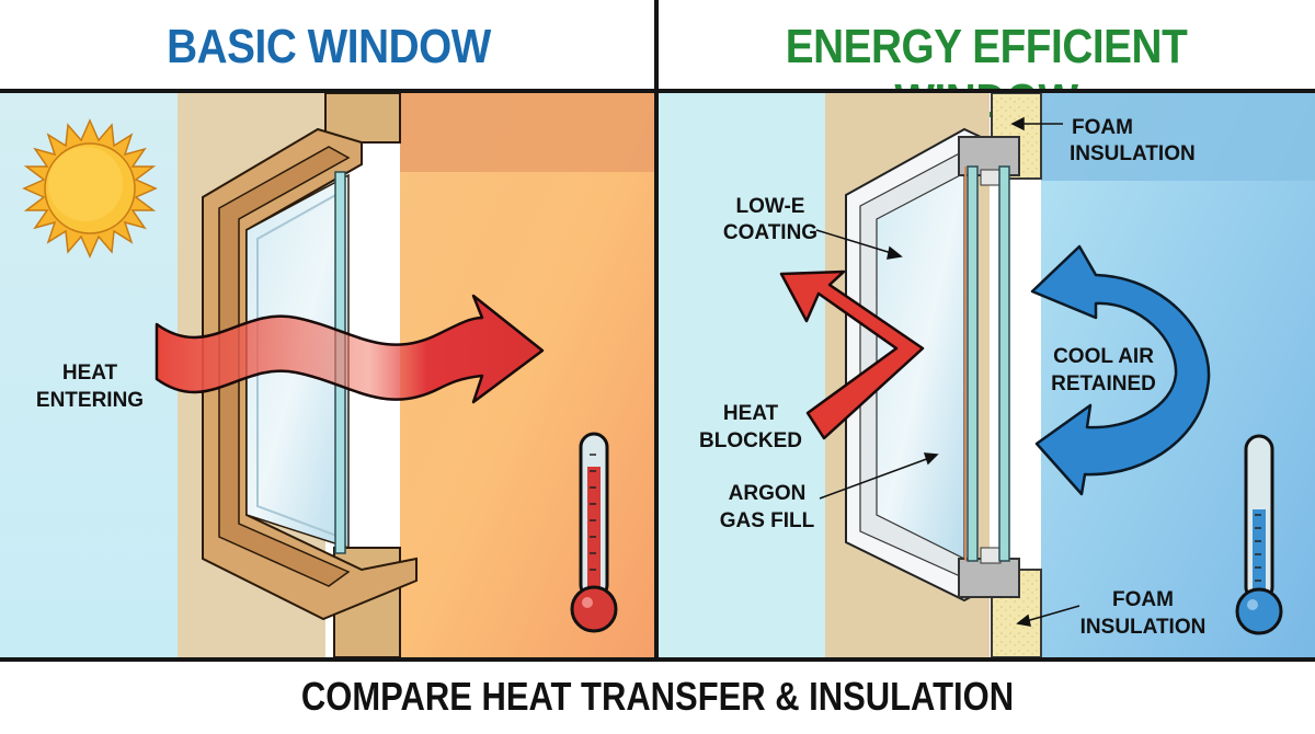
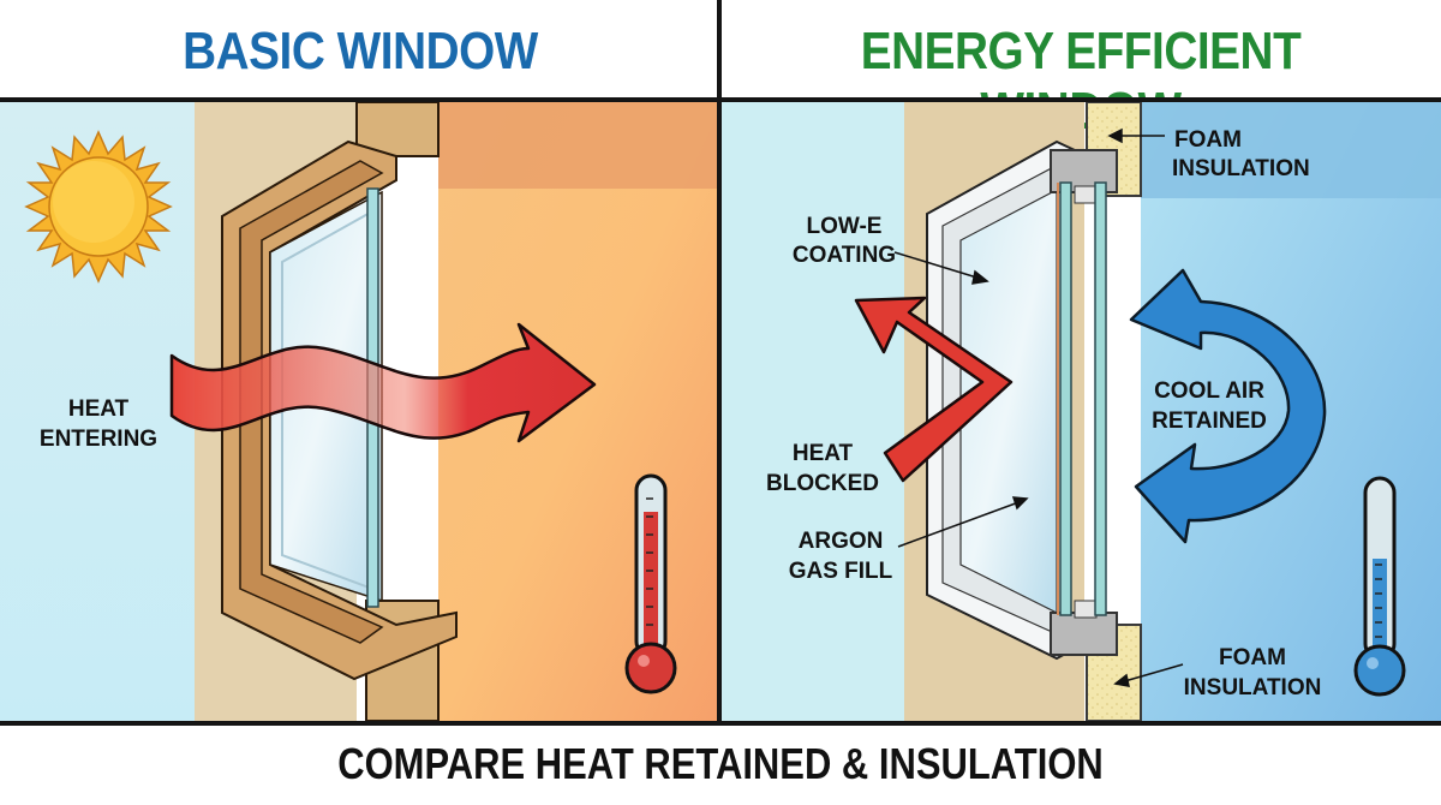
  BASIC WINDOW
  ENERGY EFFICIENT
  HEAT
  ENTERING
  LOW-E
  COATING
  HEAT
  BLOCKED
  ARGON
  GAS FILL
  FOAM
  INSULATION
  COOL AIR
  RETAINED
  FOAM
  INSULATION
- COMPARE HEAT TRANSFER & INSULATION
+ COMPARE HEAT RETAINED & INSULATION
